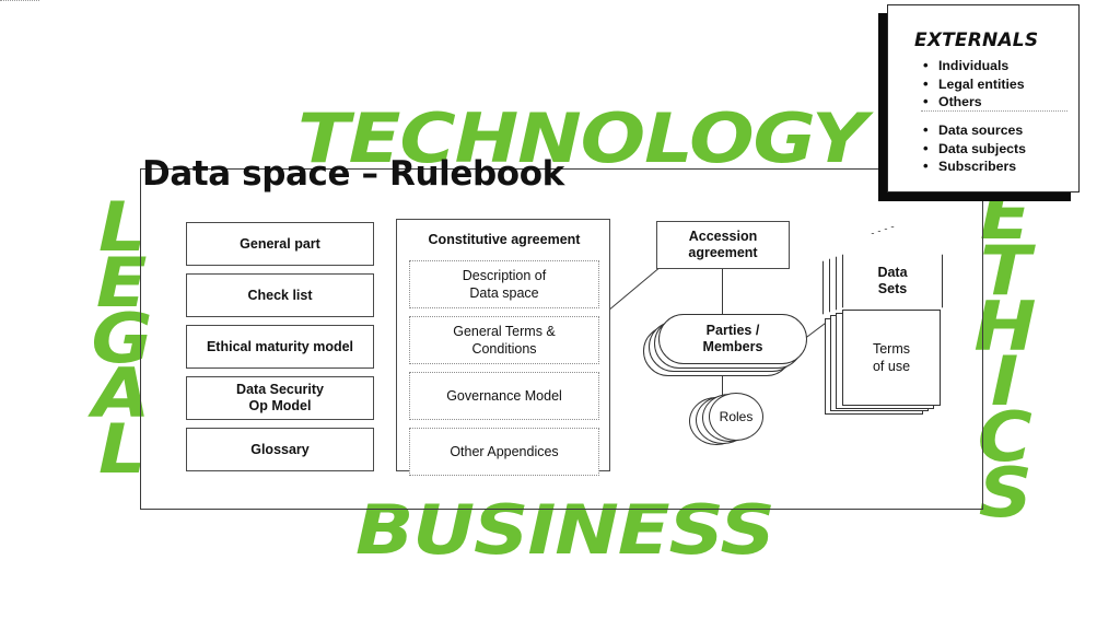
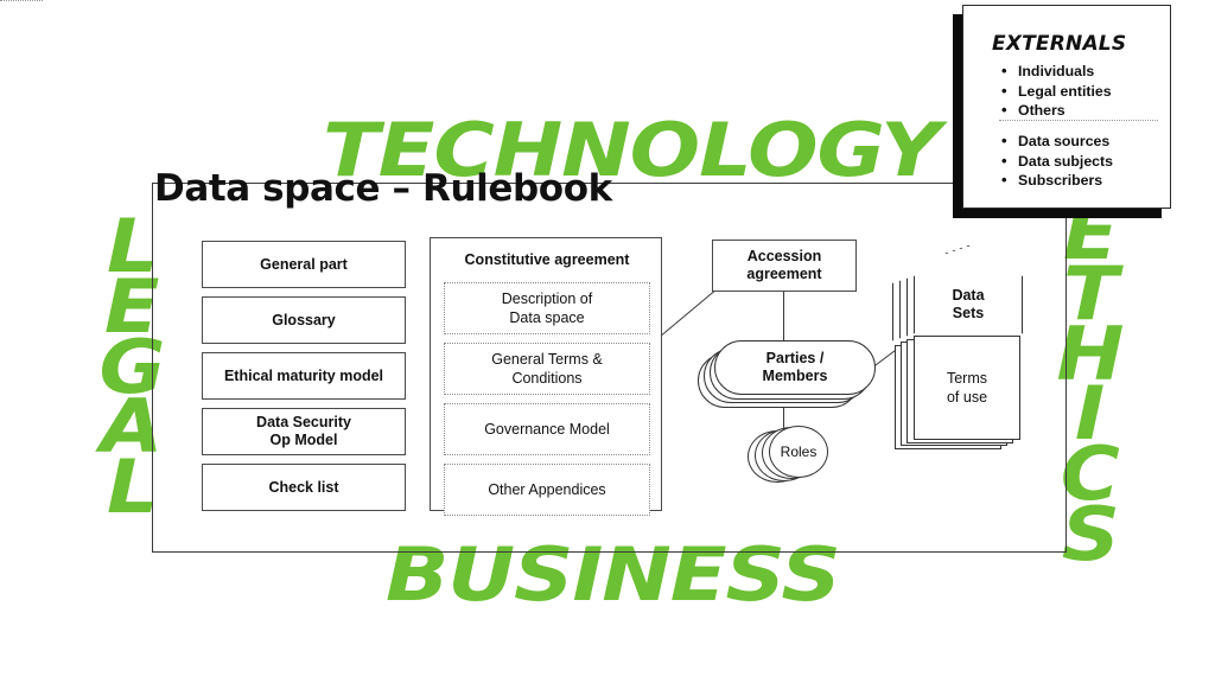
  TECHNOLOGY
  BUSINESS
  L
  E
  G
  A
  L
  E
  T
  H
  I
  C
  S
  Data space – Rulebook
  General part
- Check list
+ Glossary
  Ethical maturity model
  Data Security
  Op Model
- Glossary
+ Check list
  Constitutive agreement
  Description of
  Data space
  General Terms &
  Conditions
  Governance Model
  Other Appendices
  Accession
  agreement
  Parties /
  Members
  Roles
  Data
  Sets
  Terms
  of use
  EXTERNALS
  Individuals
  Legal entities
  Others
  Data sources
  Data subjects
  Subscribers
